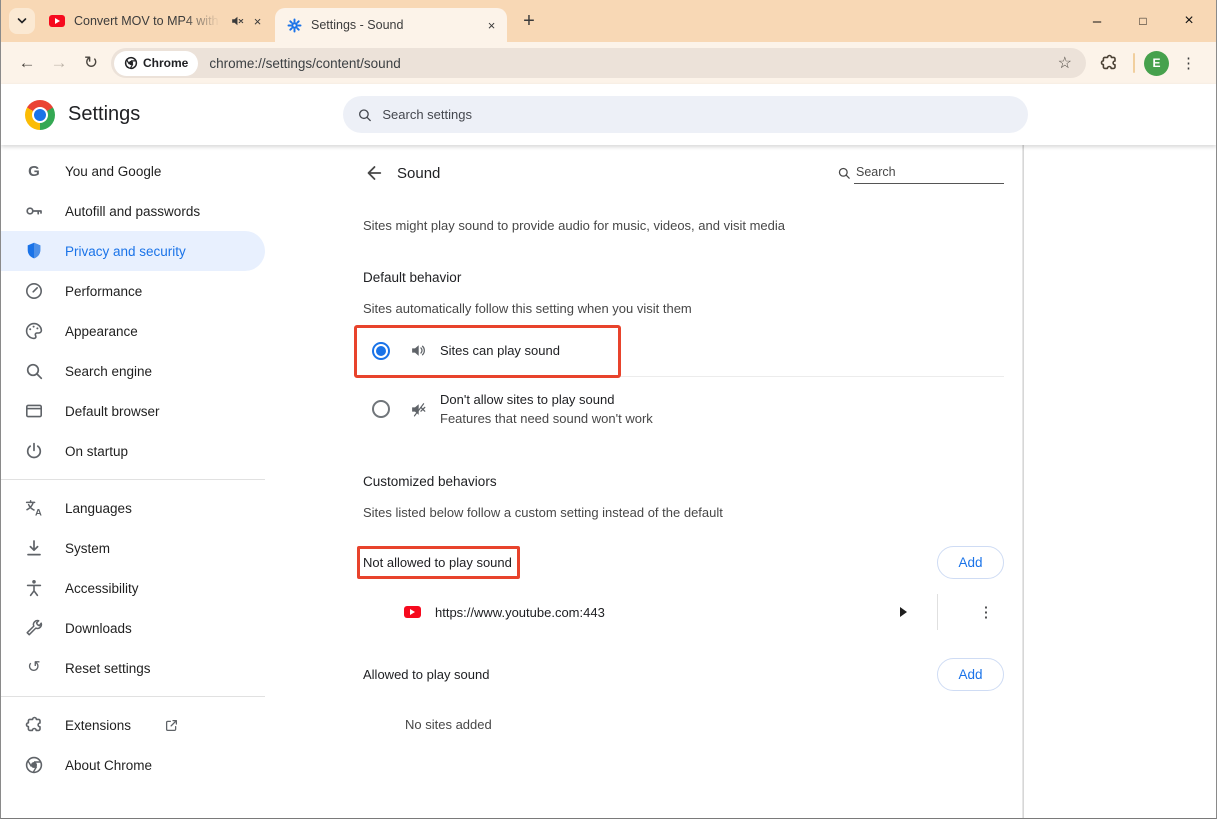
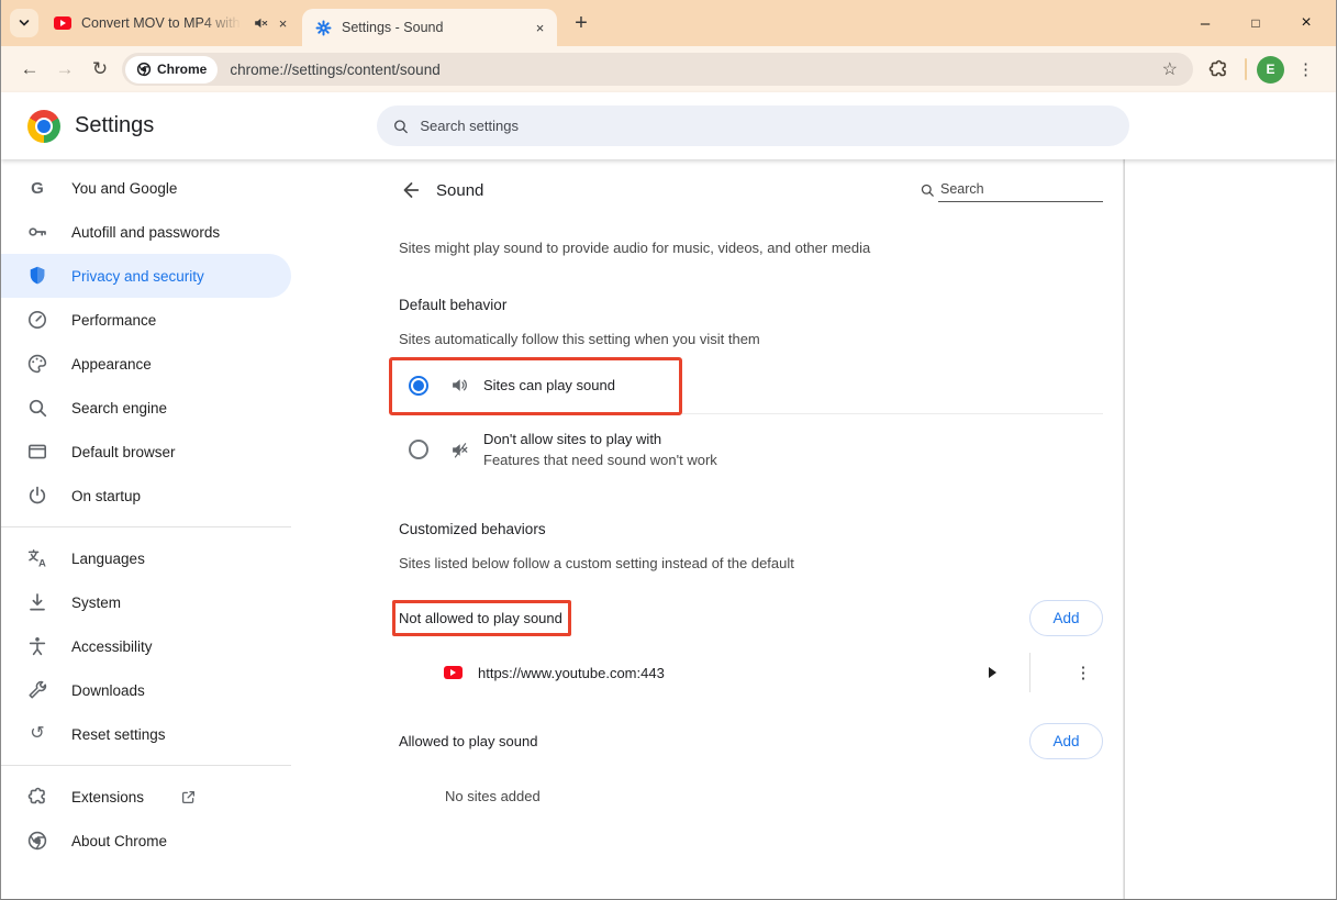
  Convert MOV to MP4 with a
  ×
  Settings - Sound
  ×
  +
  –
  □
  ×
  ←
  →
  ↻
  Chrome
  chrome://settings/content/sound
  ☆
  E
  ⋮
  Settings
  Search settings
  G
  You and Google
  Autofill and passwords
  Privacy and security
  Performance
  Appearance
  Search engine
  Default browser
  On startup
  A
  Languages
  System
  Accessibility
  Downloads
  ↺
  Reset settings
  Extensions
  About Chrome
  Sound
  Search
- Sites might play sound to provide audio for music, videos, and visit media
+ Sites might play sound to provide audio for music, videos, and other media
  Default behavior
  Sites automatically follow this setting when you visit them
  Sites can play sound
- Don't allow sites to play sound
+ Don't allow sites to play with
  Features that need sound won't work
  Customized behaviors
  Sites listed below follow a custom setting instead of the default
  Not allowed to play sound
  Add
  https://www.youtube.com:443
  ⋮
  Allowed to play sound
  Add
  No sites added
